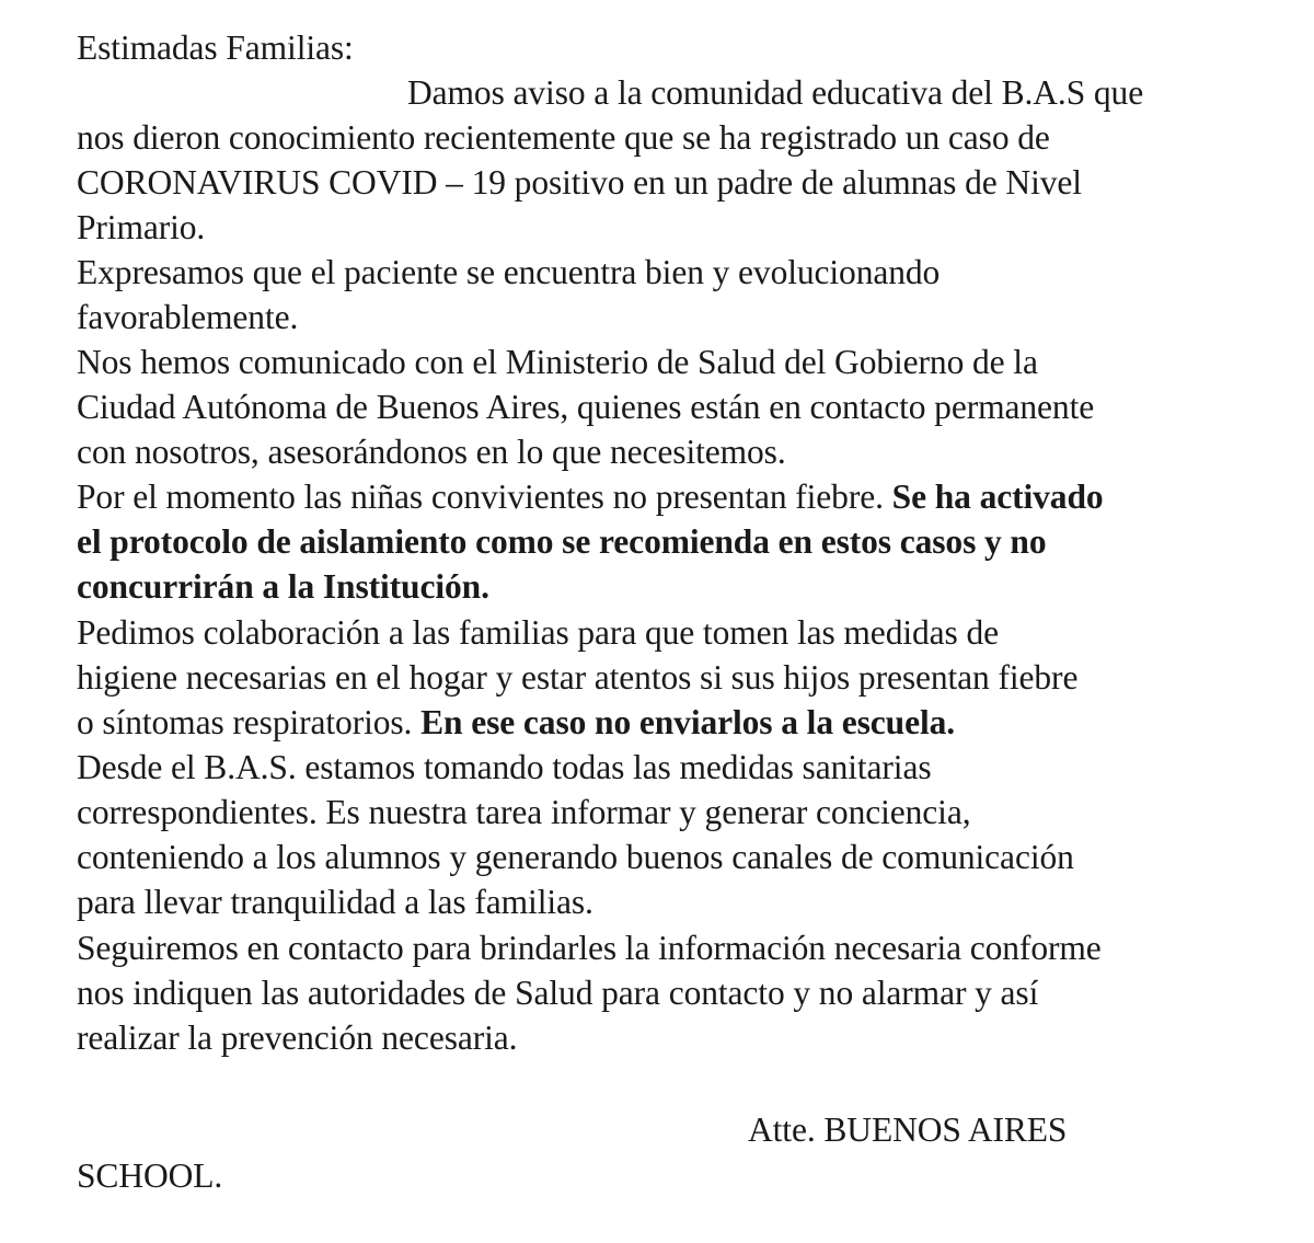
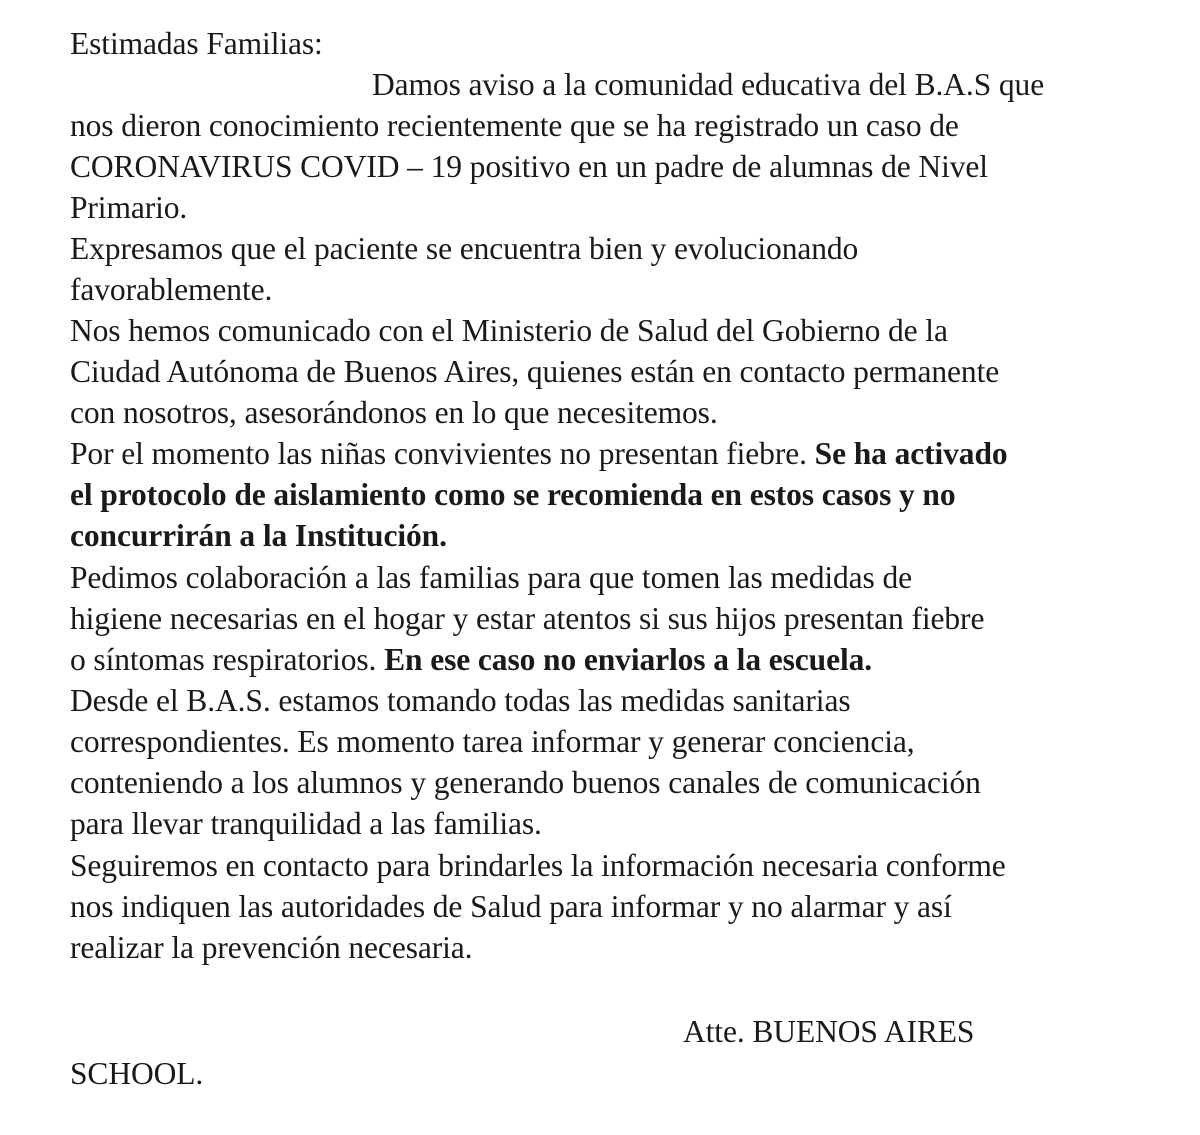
  Estimadas Familias:
  Damos aviso a la comunidad educativa del B.A.S que
  nos dieron conocimiento recientemente que se ha registrado un caso de
  CORONAVIRUS COVID – 19 positivo en un padre de alumnas de Nivel
  Primario.
  Expresamos que el paciente se encuentra bien y evolucionando
  favorablemente.
  Nos hemos comunicado con el Ministerio de Salud del Gobierno de la
  Ciudad Autónoma de Buenos Aires, quienes están en contacto permanente
  con nosotros, asesorándonos en lo que necesitemos.
  Por el momento las niñas convivientes no presentan fiebre. Se ha activado
  el protocolo de aislamiento como se recomienda en estos casos y no
  concurrirán a la Institución.
  Pedimos colaboración a las familias para que tomen las medidas de
  higiene necesarias en el hogar y estar atentos si sus hijos presentan fiebre
  o síntomas respiratorios. En ese caso no enviarlos a la escuela.
  Desde el B.A.S. estamos tomando todas las medidas sanitarias
- correspondientes. Es nuestra tarea informar y generar conciencia,
+ correspondientes. Es momento tarea informar y generar conciencia,
  conteniendo a los alumnos y generando buenos canales de comunicación
  para llevar tranquilidad a las familias.
  Seguiremos en contacto para brindarles la información necesaria conforme
- nos indiquen las autoridades de Salud para contacto y no alarmar y así
+ nos indiquen las autoridades de Salud para informar y no alarmar y así
  realizar la prevención necesaria.
  Atte. BUENOS AIRES
  SCHOOL.
